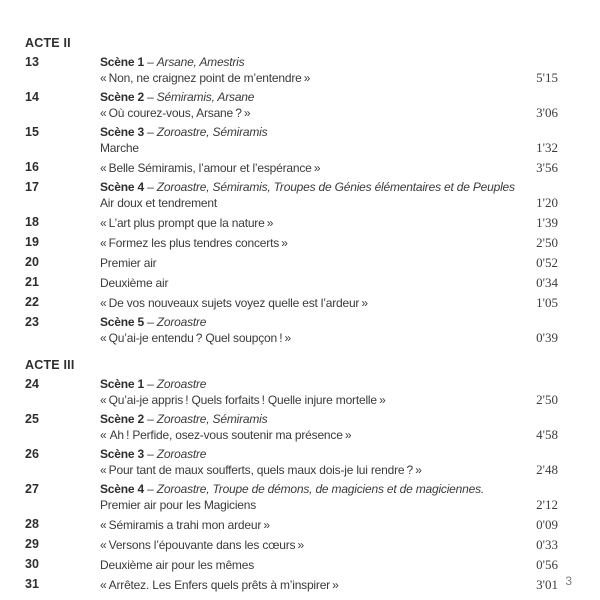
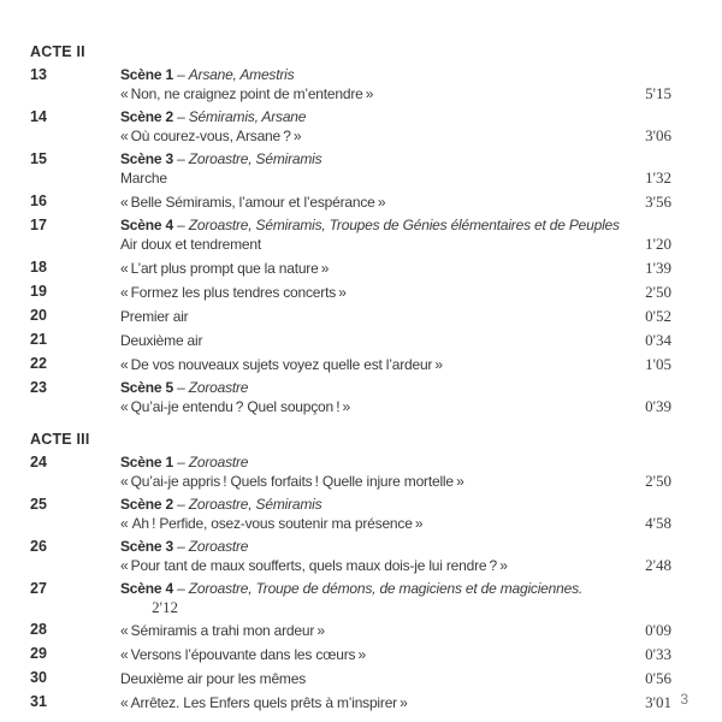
  ACTE II
  13
  Scène 1 – Arsane, Amestris
  « Non, ne craignez point de m’entendre »
  5'15
  14
  Scène 2 – Sémiramis, Arsane
  « Où courez-vous, Arsane ? »
  3'06
  15
  Scène 3 – Zoroastre, Sémiramis
  Marche
  1'32
  16
  « Belle Sémiramis, l’amour et l’espérance »
  3'56
  17
  Scène 4 – Zoroastre, Sémiramis, Troupes de Génies élémentaires et de Peuples
  Air doux et tendrement
  1'20
  18
  « L’art plus prompt que la nature »
  1'39
  19
  « Formez les plus tendres concerts »
  2'50
  20
  Premier air
  0'52
  21
  Deuxième air
  0'34
  22
  « De vos nouveaux sujets voyez quelle est l’ardeur »
  1'05
  23
  Scène 5 – Zoroastre
  « Qu’ai-je entendu ? Quel soupçon ! »
  0'39
  ACTE III
  24
  Scène 1 – Zoroastre
  « Qu’ai-je appris ! Quels forfaits ! Quelle injure mortelle »
  2'50
  25
  Scène 2 – Zoroastre, Sémiramis
  « Ah ! Perfide, osez-vous soutenir ma présence »
  4'58
  26
  Scène 3 – Zoroastre
  « Pour tant de maux soufferts, quels maux dois-je lui rendre ? »
  2'48
  27
  Scène 4 – Zoroastre, Troupe de démons, de magiciens et de magiciennes.
- Premier air pour les Magiciens
  2'12
  28
  « Sémiramis a trahi mon ardeur »
  0'09
  29
  « Versons l’épouvante dans les cœurs »
  0'33
  30
  Deuxième air pour les mêmes
  0'56
  31
  « Arrêtez. Les Enfers quels prêts à m’inspirer »
  3'01
  3
